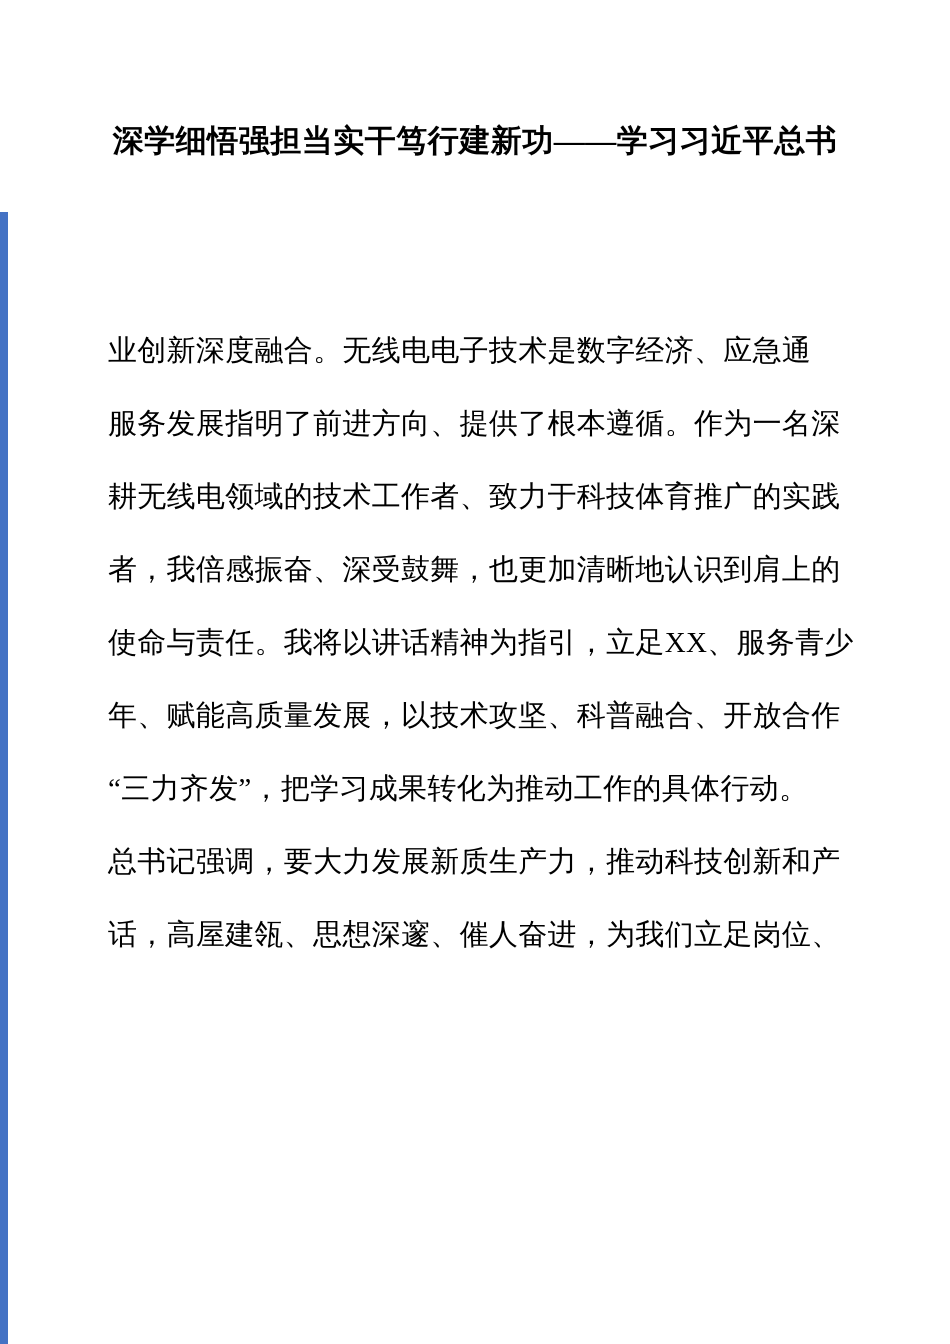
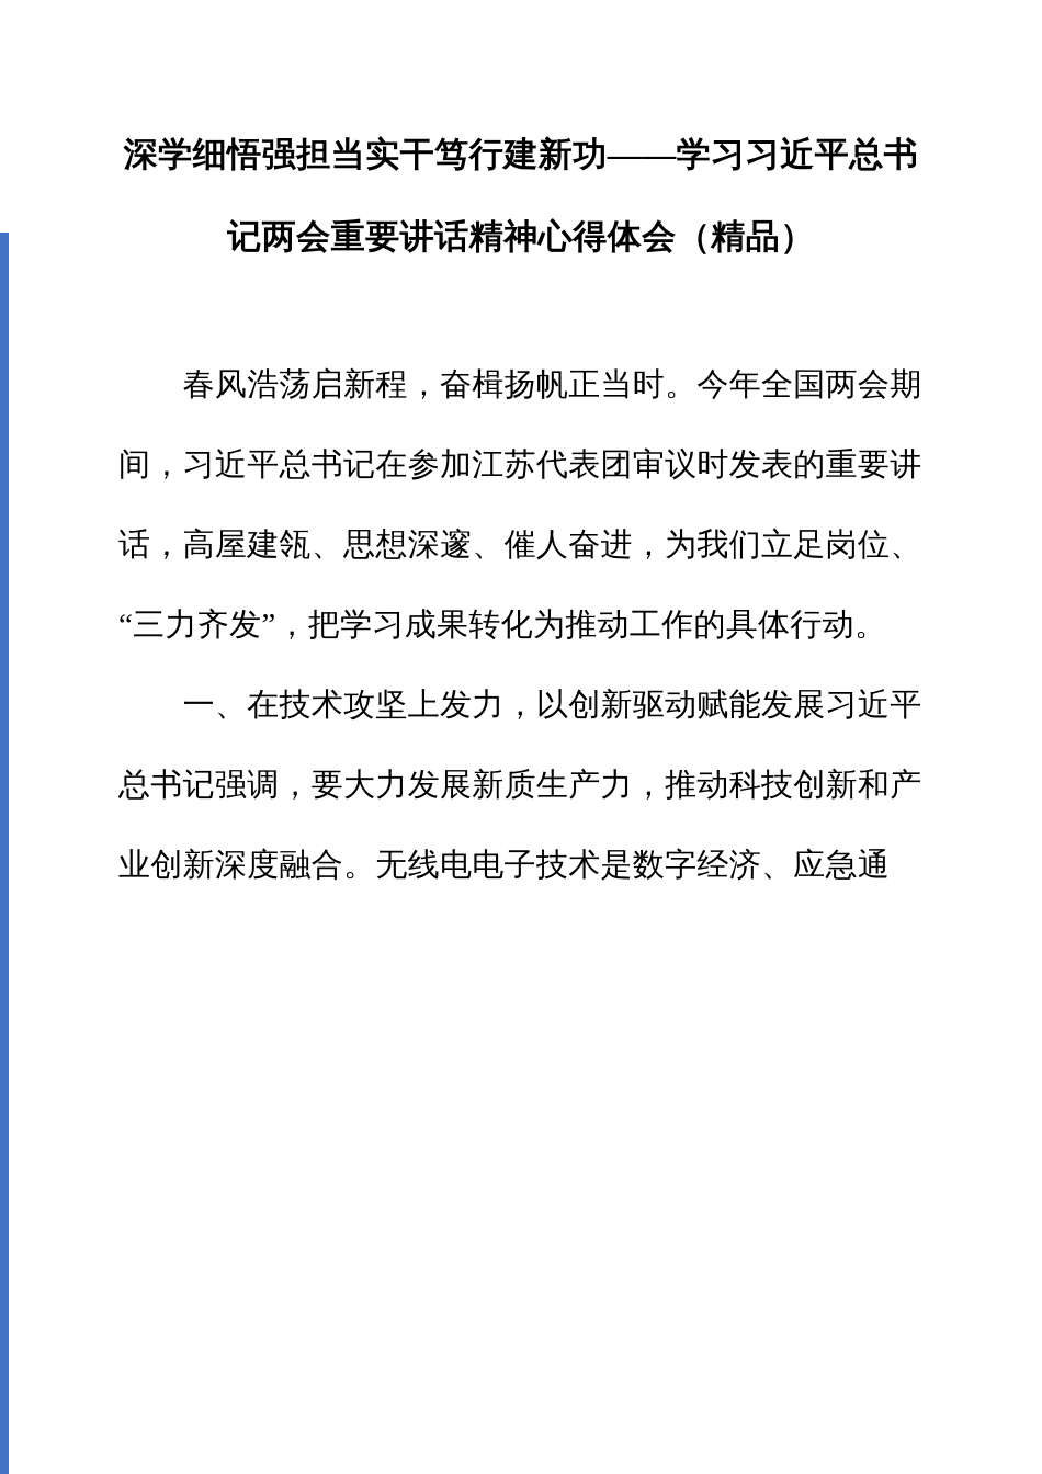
  深学细悟强担当实干笃行建新功——学习习近平总书
+ 记两会重要讲话精神心得体会（精品）
+ 春风浩荡启新程，奋楫扬帆正当时。今年全国两会期
+ 间，习近平总书记在参加江苏代表团审议时发表的重要讲
- 业创新深度融合。无线电电子技术是数字经济、应急通
+ 话，高屋建瓴、思想深邃、催人奋进，为我们立足岗位、
- 服务发展指明了前进方向、提供了根本遵循。作为一名深
- 耕无线电领域的技术工作者、致力于科技体育推广的实践
- 者，我倍感振奋、深受鼓舞，也更加清晰地认识到肩上的
- 使命与责任。我将以讲话精神为指引，立足XX、服务青少
- 年、赋能高质量发展，以技术攻坚、科普融合、开放合作
  “三力齐发”，把学习成果转化为推动工作的具体行动。
+ 一、在技术攻坚上发力，以创新驱动赋能发展习近平
  总书记强调，要大力发展新质生产力，推动科技创新和产
- 话，高屋建瓴、思想深邃、催人奋进，为我们立足岗位、
+ 业创新深度融合。无线电电子技术是数字经济、应急通
